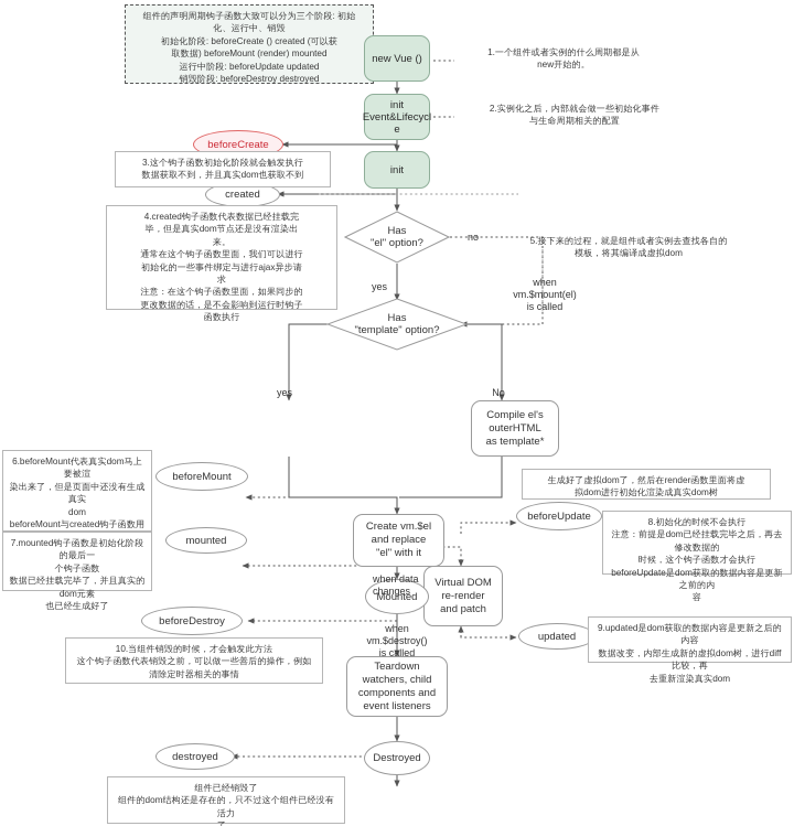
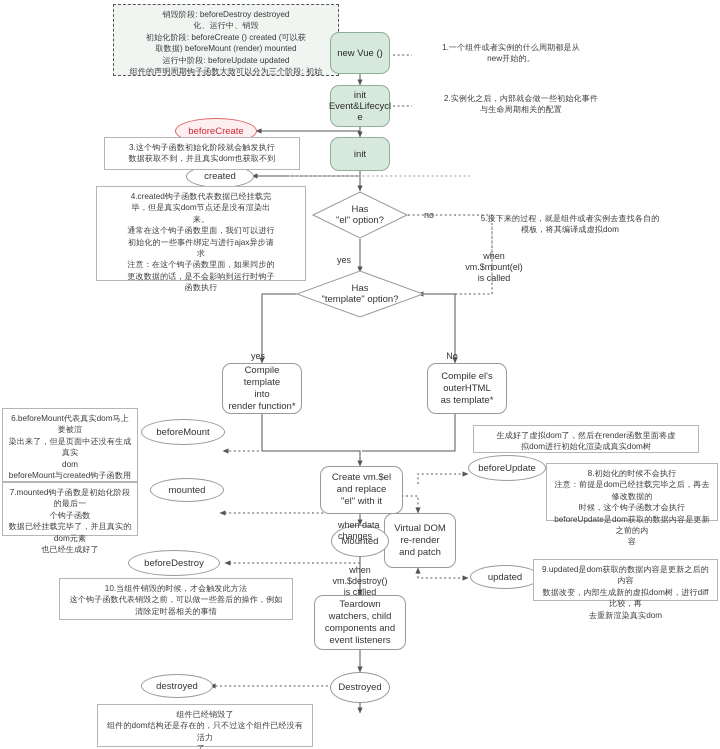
- 组件的声明周期钩子函数大致可以分为三个阶段: 初始
+ 销毁阶段: beforeDestroy destroyed
  化、运行中、销毁
  初始化阶段: beforeCreate () created (可以获
  取数据) beforeMount (render) mounted
  运行中阶段: beforeUpdate updated
- 销毁阶段: beforeDestroy destroyed
+ 组件的声明周期钩子函数大致可以分为三个阶段: 初始
  new Vue ()
  init
  Event&Lifecycl
  e
  init
  Has
  "el" option?
  Has
  "template" option?
+ Compile template
+ into
+ render function*
  Compile el's
  outerHTML
  as template*
  Create vm.$el
  and replace
  "el" with it
  Virtual DOM
  re-render
  and patch
  Teardown
  watchers, child
  components and
  event listeners
  beforeCreate
  created
  beforeMount
  mounted
  beforeUpdate
  updated
  beforeDestroy
  destroyed
  Mounted
  Destroyed
  no
  yes
  when
  vm.$mount(el)
  is called
  yes
  No
  when data
  changes
  when
  vm.$destroy()
  is called
  1.一个组件或者实例的什么周期都是从
  new开始的。
  2.实例化之后，内部就会做一些初始化事件
  与生命周期相关的配置
  3.这个钩子函数初始化阶段就会触发执行
  数据获取不到，并且真实dom也获取不到
  4.created钩子函数代表数据已经挂载完
  毕，但是真实dom节点还是没有渲染出
  来。
  通常在这个钩子函数里面，我们可以进行
  初始化的一些事件绑定与进行ajax异步请
  求
  注意：在这个钩子函数里面，如果同步的
  更改数据的话，是不会影响到运行时钩子
  函数执行
  5.接下来的过程，就是组件或者实例去查找各自的
  模板，将其编译成虚拟dom
  6.beforeMount代表真实dom马上要被渲
  染出来了，但是页面中还没有生成真实
  dom
  beforeMount与created钩子函数用
  7.mounted钩子函数是初始化阶段的最后一
  个钩子函数
  数据已经挂载完毕了，并且真实的dom元素
  也已经生成好了
  生成好了虚拟dom了，然后在render函数里面将虚
  拟dom进行初始化渲染成真实dom树
  8.初始化的时候不会执行
  注意：前提是dom已经挂载完毕之后，再去修改数据的
  时候，这个钩子函数才会执行
  beforeUpdate是dom获取的数据内容是更新之前的内
  容
  9.updated是dom获取的数据内容是更新之后的内容
  数据改变，内部生成新的虚拟dom树，进行diff比较，再
  去重新渲染真实dom
  10.当组件销毁的时候，才会触发此方法
  这个钩子函数代表销毁之前，可以做一些善后的操作，例如
  清除定时器相关的事情
  组件已经销毁了
  组件的dom结构还是存在的，只不过这个组件已经没有活力
